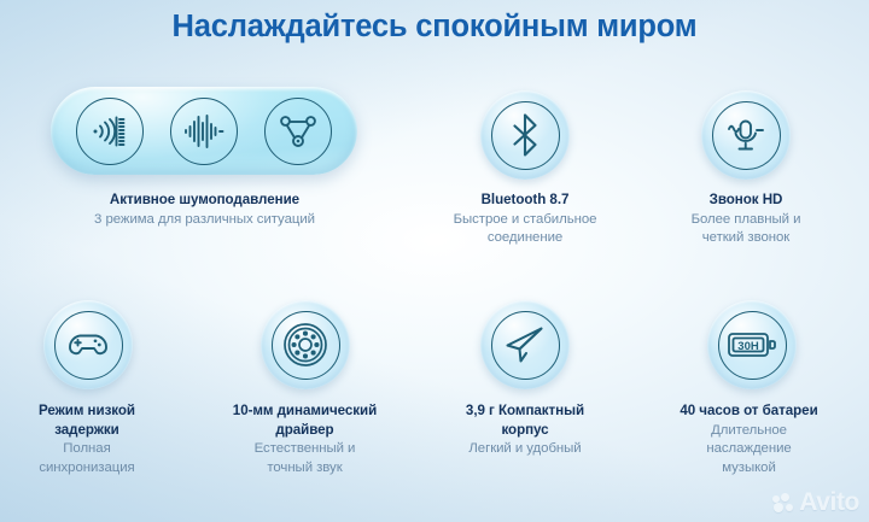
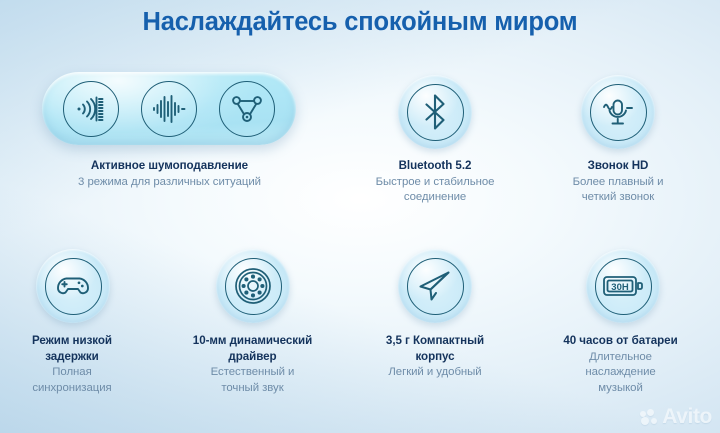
  Наслаждайтесь спокойным миром
  Активное шумоподавление
  3 режима для различных ситуаций
- Bluetooth 8.7
+ Bluetooth 5.2
  Быстрое и стабильное
  соединение
  Звонок HD
  Более плавный и
  четкий звонок
  Режим низкой
  задержки
  Полная
  синхронизация
  10-мм динамический
  драйвер
  Естественный и
  точный звук
- 3,9 г Компактный
+ 3,5 г Компактный
  корпус
  Легкий и удобный
  30Н
  40 часов от батареи
  Длительное
  наслаждение
  музыкой
  Avito
